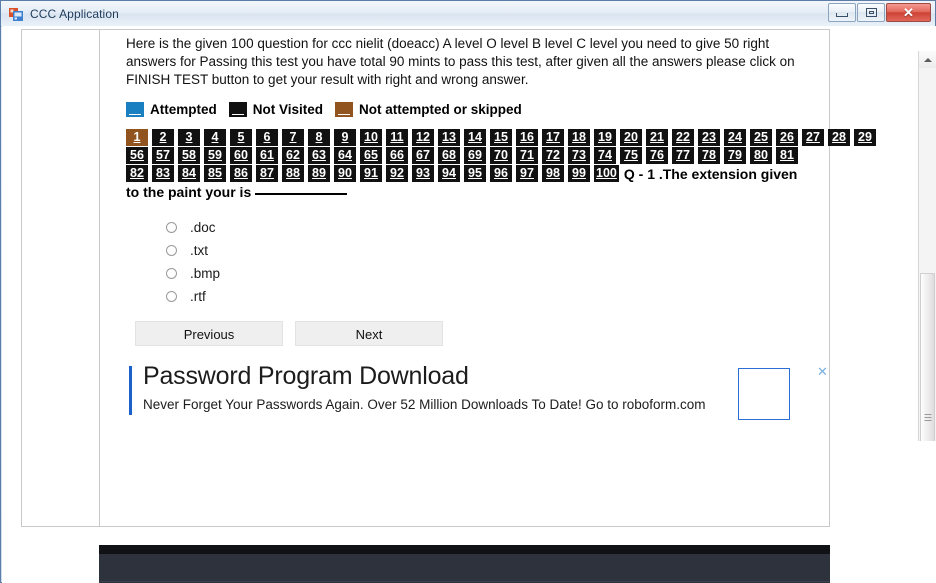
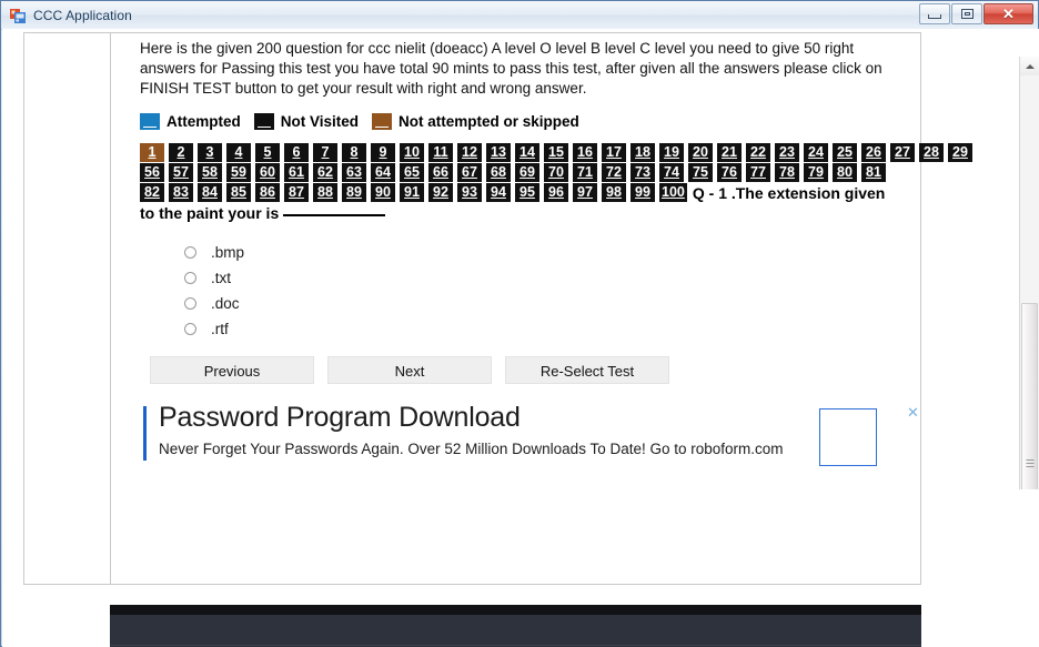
  CCC Application
  ✕
- Here is the given 100 question for ccc nielit (doeacc) A level O level B level C level you need to give 50 right answers for Passing this test you have total 90 mints to pass this test, after given all the answers please click on FINISH TEST button to get your result with right and wrong answer.
+ Here is the given 200 question for ccc nielit (doeacc) A level O level B level C level you need to give 50 right answers for Passing this test you have total 90 mints to pass this test, after given all the answers please click on FINISH TEST button to get your result with right and wrong answer.
  Attempted
  Not Visited
  Not attempted or skipped
  1 2 3 4 5 6 7 8 9 10 11 12 13 14 15 16 17 18 19 20 21 22 23 24 25 26 27 28 29
  56 57 58 59 60 61 62 63 64 65 66 67 68 69 70 71 72 73 74 75 76 77 78 79 80 81
  82 83 84 85 86 87 88 89 90 91 92 93 94 95 96 97 98 99 100 Q - 1 .The extension given
  to the paint your is
- .doc
+ .bmp
  .txt
- .bmp
+ .doc
  .rtf
  Previous
  Next
+ Re-Select Test
  Password Program Download
  Never Forget Your Passwords Again. Over 52 Million Downloads To Date! Go to roboform.com
  ✕
